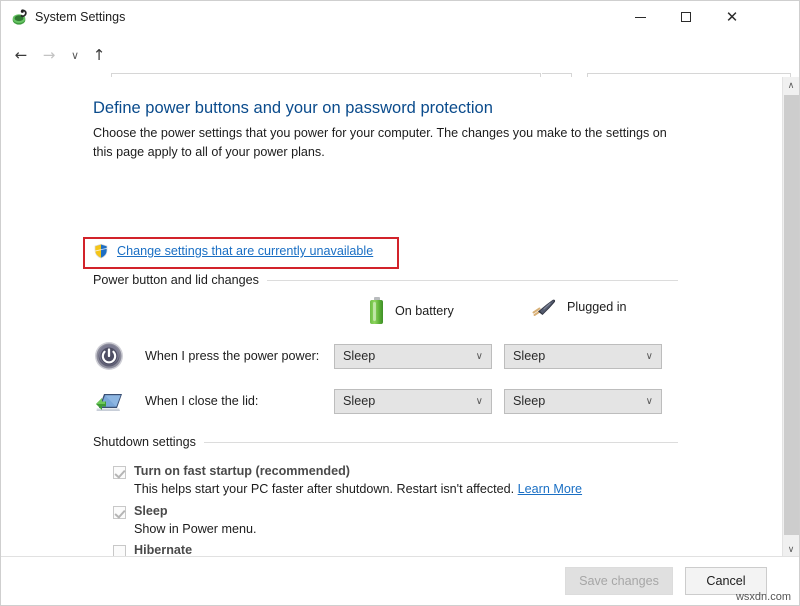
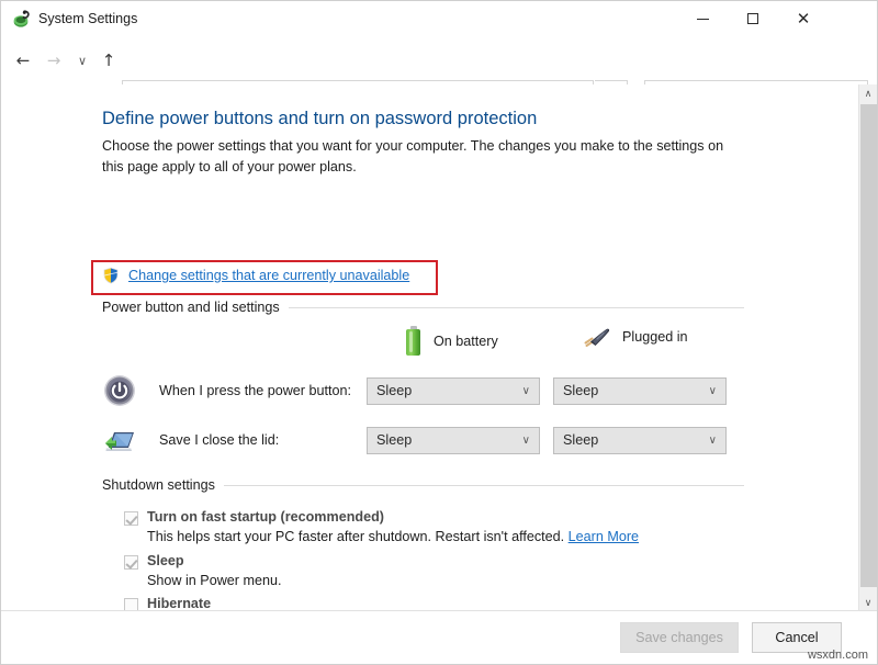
  System Settings
  ✕
  ←
  →
  ∨
  ↑
- Define power buttons and your on password protection
+ Define power buttons and turn on password protection
- Choose the power settings that you power for your computer. The changes you make to the settings on this page apply to all of your power plans.
+ Choose the power settings that you want for your computer. The changes you make to the settings on this page apply to all of your power plans.
  Change settings that are currently unavailable
- Power button and lid changes
+ Power button and lid settings
  On battery
  Plugged in
- When I press the power power:
+ When I press the power button:
  Sleep
  ∨
  Sleep
  ∨
- When I close the lid:
+ Save I close the lid:
  Sleep
  ∨
  Sleep
  ∨
  Shutdown settings
  Turn on fast startup (recommended)
  This helps start your PC faster after shutdown. Restart isn't affected. Learn More
  Sleep
  Show in Power menu.
  Hibernate
  ∧
  ∨
  Save changes
  Cancel
  wsxdn.com
